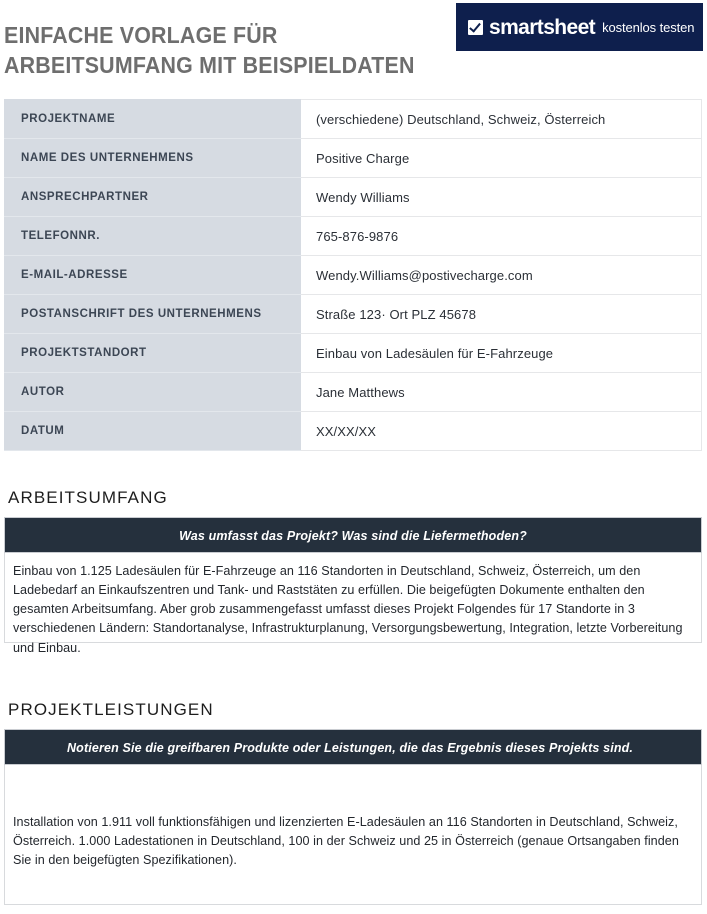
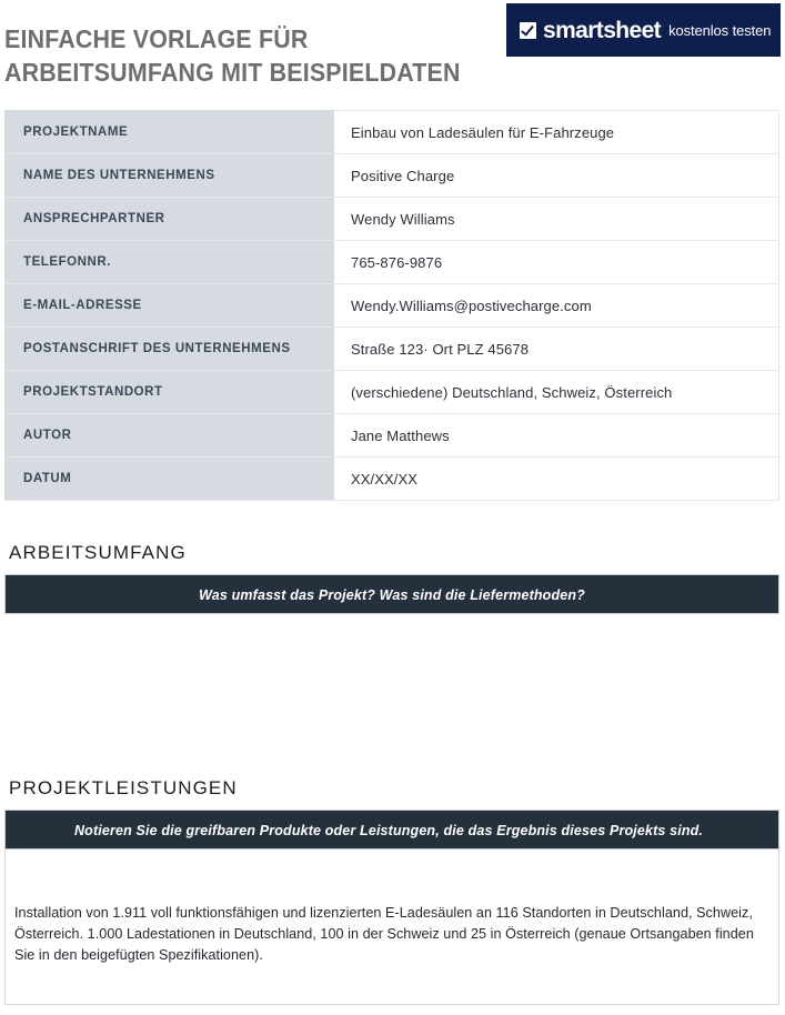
  EINFACHE VORLAGE FÜR
  ARBEITSUMFANG MIT BEISPIELDATEN
  smartsheet
  kostenlos testen
- PROJEKTNAME	(verschiedene) Deutschland, Schweiz, Österreich
+ PROJEKTNAME	Einbau von Ladesäulen für E-Fahrzeuge
  NAME DES UNTERNEHMENS	Positive Charge
  ANSPRECHPARTNER	Wendy Williams
  TELEFONNR.	765-876-9876
  E-MAIL-ADRESSE	Wendy.Williams@postivecharge.com
  POSTANSCHRIFT DES UNTERNEHMENS	Straße 123· Ort PLZ 45678
- PROJEKTSTANDORT	Einbau von Ladesäulen für E-Fahrzeuge
+ PROJEKTSTANDORT	(verschiedene) Deutschland, Schweiz, Österreich
  AUTOR	Jane Matthews
  DATUM	XX/XX/XX
  ARBEITSUMFANG
  Was umfasst das Projekt? Was sind die Liefermethoden?
- Einbau von 1.125 Ladesäulen für E-Fahrzeuge an 116 Standorten in Deutschland, Schweiz, Österreich, um den Ladebedarf an Einkaufszentren und Tank- und Raststäten zu erfüllen. Die beigefügten Dokumente enthalten den gesamten Arbeitsumfang. Aber grob zusammengefasst umfasst dieses Projekt Folgendes für 17 Standorte in 3 verschiedenen Ländern: Standortanalyse, Infrastrukturplanung, Versorgungsbewertung, Integration, letzte Vorbereitung und Einbau.
  PROJEKTLEISTUNGEN
  Notieren Sie die greifbaren Produkte oder Leistungen, die das Ergebnis dieses Projekts sind.
  Installation von 1.911 voll funktionsfähigen und lizenzierten E-Ladesäulen an 116 Standorten in Deutschland, Schweiz, Österreich. 1.000 Ladestationen in Deutschland, 100 in der Schweiz und 25 in Österreich (genaue Ortsangaben finden Sie in den beigefügten Spezifikationen).
